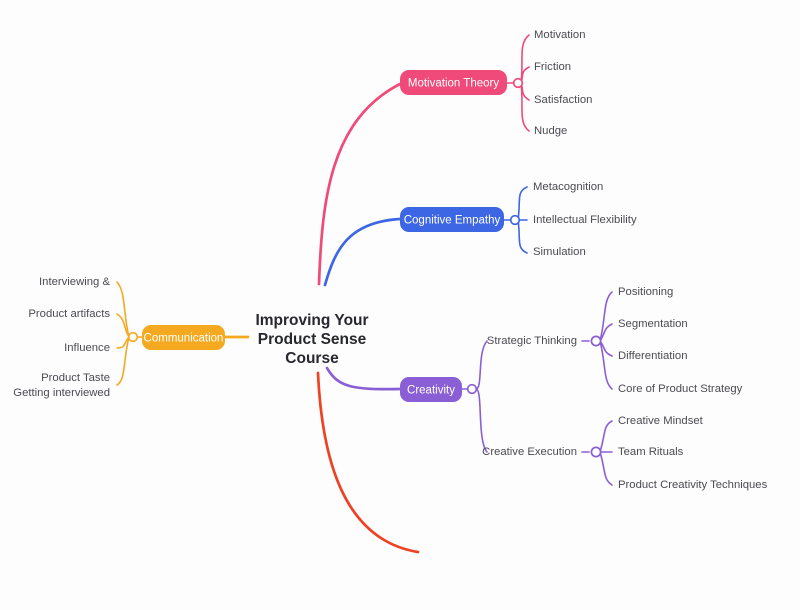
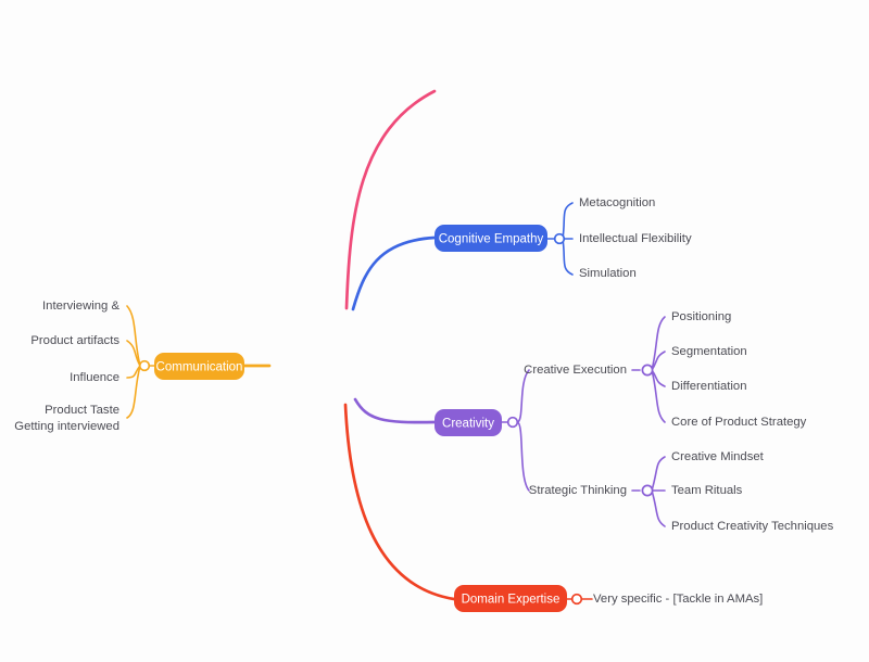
- Improving Your
- Product Sense
- Course
- Motivation Theory
- Motivation
- Friction
- Satisfaction
- Nudge
  Cognitive Empathy
  Metacognition
  Intellectual Flexibility
  Simulation
  Creativity
- Strategic Thinking
+ Creative Execution
  Positioning
  Segmentation
  Differentiation
  Core of Product Strategy
- Creative Execution
+ Strategic Thinking
  Creative Mindset
  Team Rituals
  Product Creativity Techniques
+ Domain Expertise
+ Very specific - [Tackle in AMAs]
  Communication
  Interviewing &
  Product artifacts
  Influence
  Product Taste
  Getting interviewed
